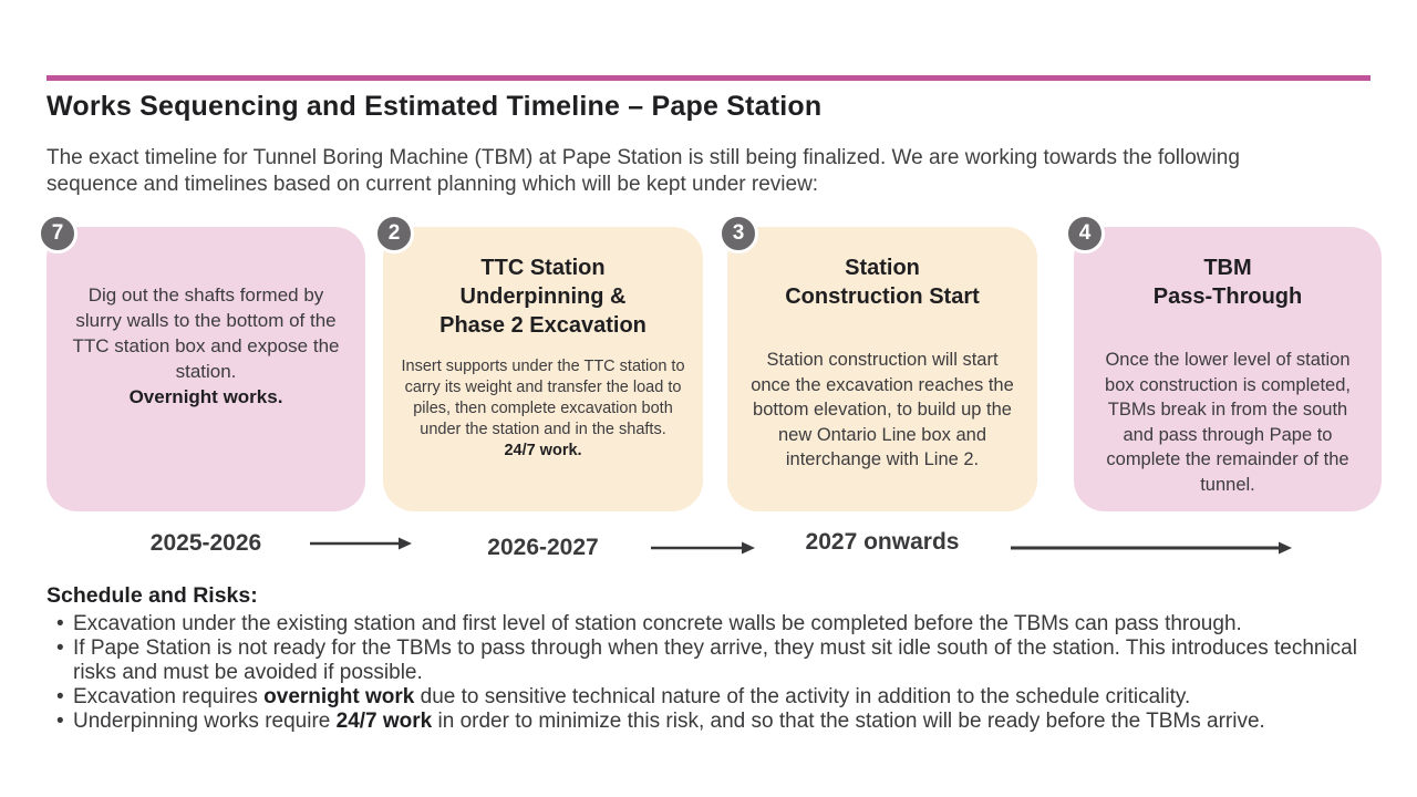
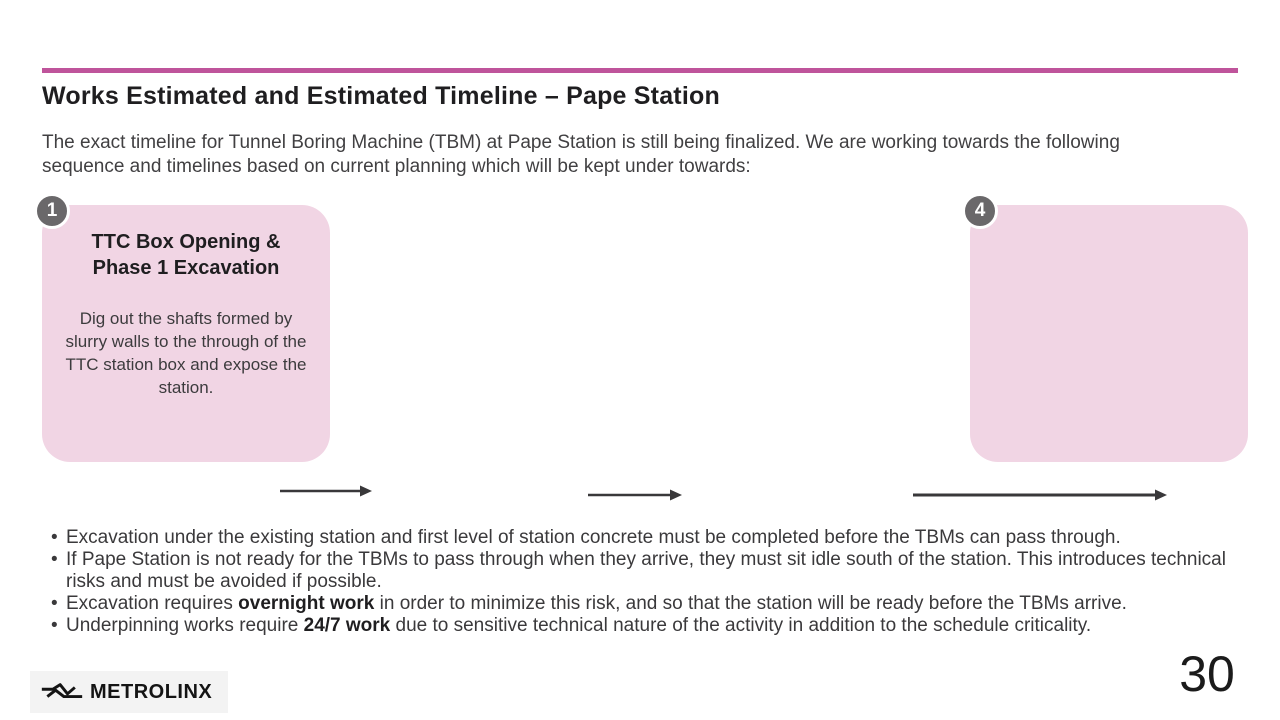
- Works Sequencing and Estimated Timeline – Pape Station
+ Works Estimated and Estimated Timeline – Pape Station
- The exact timeline for Tunnel Boring Machine (TBM) at Pape Station is still being finalized. We are working towards the following sequence and timelines based on current planning which will be kept under review:
+ The exact timeline for Tunnel Boring Machine (TBM) at Pape Station is still being finalized. We are working towards the following sequence and timelines based on current planning which will be kept under towards:
- 7
+ 1
+ TTC Box Opening &
+ Phase 1 Excavation
- Dig out the shafts formed by slurry walls to the bottom of the TTC station box and expose the station.
+ Dig out the shafts formed by slurry walls to the through of the TTC station box and expose the station.
- Overnight works.
- 2
- TTC Station
- Underpinning &
- Phase 2 Excavation
- Insert supports under the TTC station to carry its weight and transfer the load to piles, then complete excavation both under the station and in the shafts.
- 24/7 work.
- 3
- Station
- Construction Start
- Station construction will start once the excavation reaches the bottom elevation, to build up the new Ontario Line box and interchange with Line 2.
  4
- TBM
- Pass-Through
- Once the lower level of station box construction is completed, TBMs break in from the south and pass through Pape to complete the remainder of the tunnel.
- 2025-2026
- 2026-2027
- 2027 onwards
- Schedule and Risks:
  •
- Excavation under the existing station and first level of station concrete walls be completed before the TBMs can pass through.
+ Excavation under the existing station and first level of station concrete must be completed before the TBMs can pass through.
  •
  If Pape Station is not ready for the TBMs to pass through when they arrive, they must sit idle south of the station. This introduces technical risks and must be avoided if possible.
  •
- Excavation requires overnight work due to sensitive technical nature of the activity in addition to the schedule criticality.
+ Excavation requires overnight work in order to minimize this risk, and so that the station will be ready before the TBMs arrive.
  •
- Underpinning works require 24/7 work in order to minimize this risk, and so that the station will be ready before the TBMs arrive.
+ Underpinning works require 24/7 work due to sensitive technical nature of the activity in addition to the schedule criticality.
+ METROLINX
+ 30
